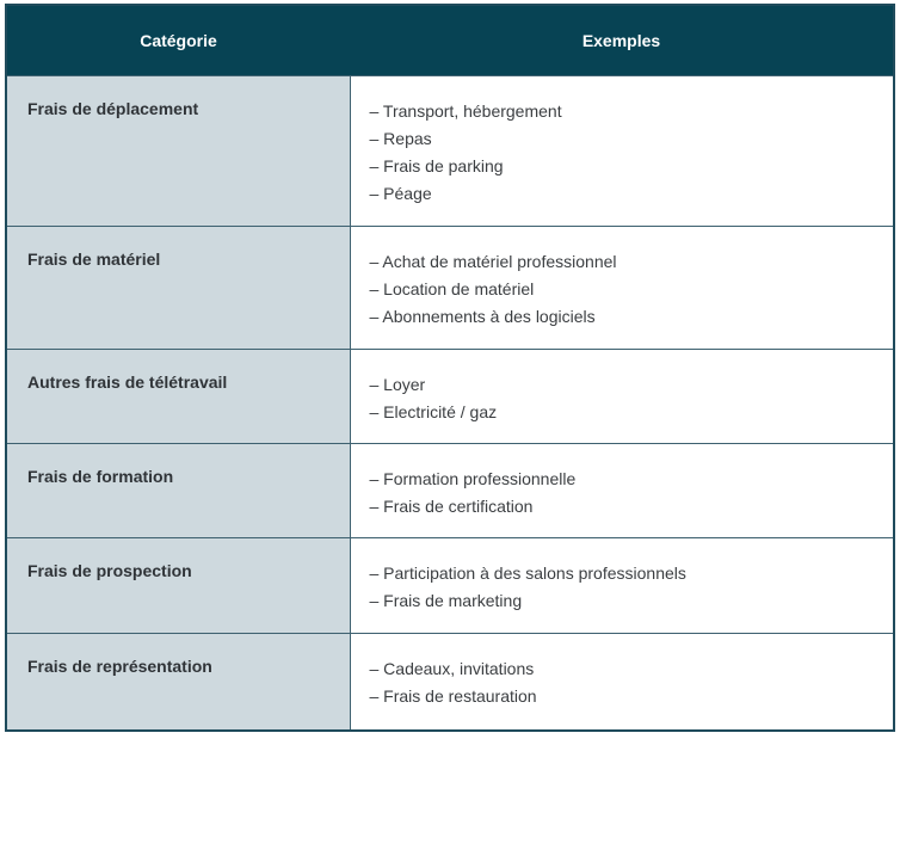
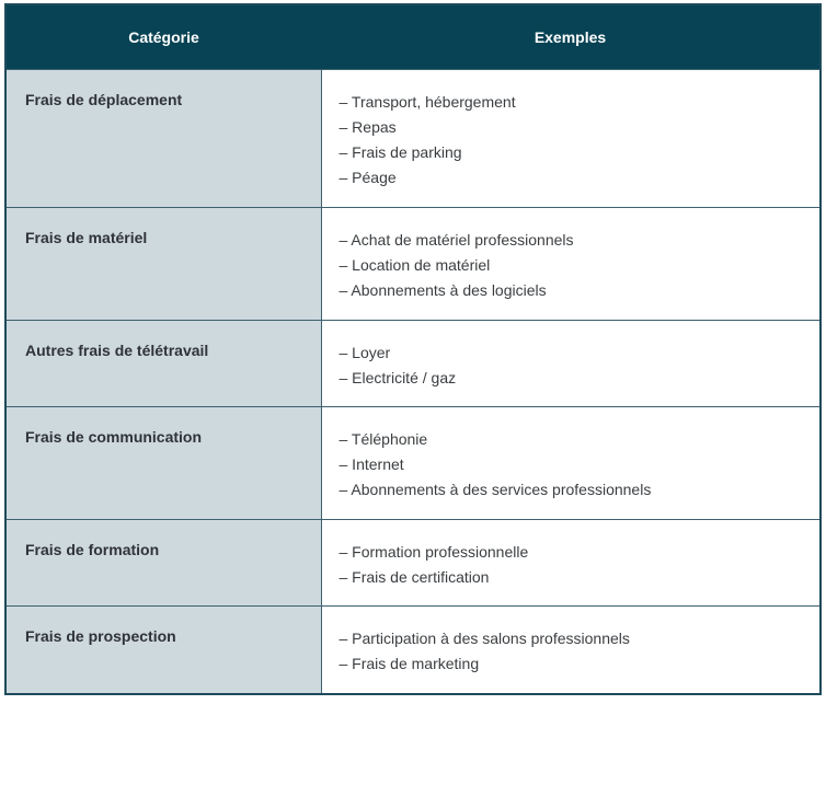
  Catégorie	Exemples
  Frais de déplacement	– Transport, hébergement – Repas – Frais de parking – Péage
- Frais de matériel	– Achat de matériel professionnel – Location de matériel – Abonnements à des logiciels
+ Frais de matériel	– Achat de matériel professionnels – Location de matériel – Abonnements à des logiciels
  Autres frais de télétravail	– Loyer – Electricité / gaz
+ Frais de communication	– Téléphonie – Internet – Abonnements à des services professionnels
  Frais de formation	– Formation professionnelle – Frais de certification
  Frais de prospection	– Participation à des salons professionnels – Frais de marketing
- Frais de représentation	– Cadeaux, invitations – Frais de restauration
